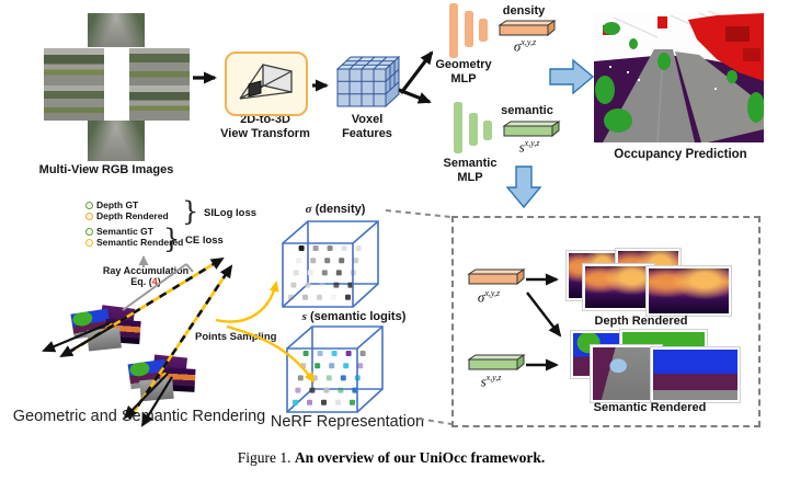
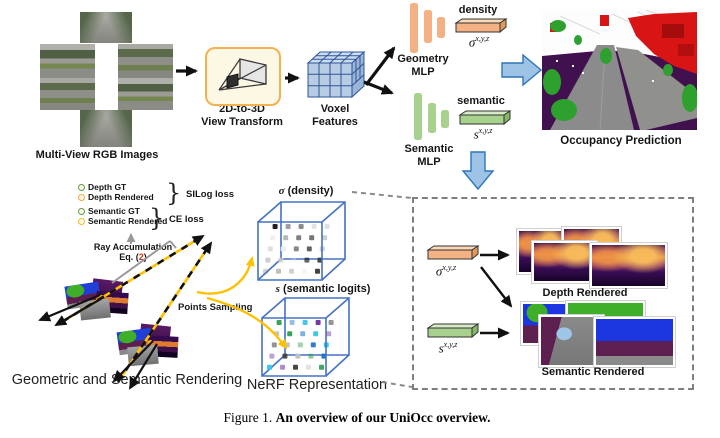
  Multi-View RGB Images
  2D-to-3D
  View Transform
  Voxel
  Features
  Geometry
  MLP
  Semantic
  MLP
  density
  σx,y,z
  semantic
  sx,y,z
  Occupancy Prediction
  Depth GT
  Depth Rendered
  Semantic GT
  Semantic Rendered
  }
  SILog loss
  }
  CE loss
  Ray Accumulation
- Eq. (4)
+ Eq. (2)
  Points Saming
  Geometric andeantic Rendering
  σ (density)
  s (semantic logits)
  NeRF Representation
  σx,y,z
  Depth Rendered
  sx,y,z
  Semantic Rendered
- Figure 1. An overview of our UniOcc framework.
+ Figure 1. An overview of our UniOcc overview.
